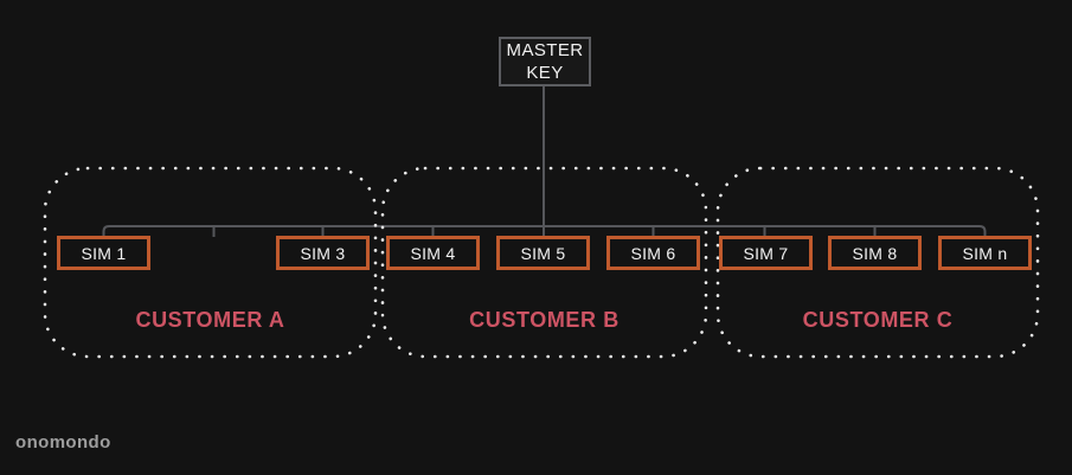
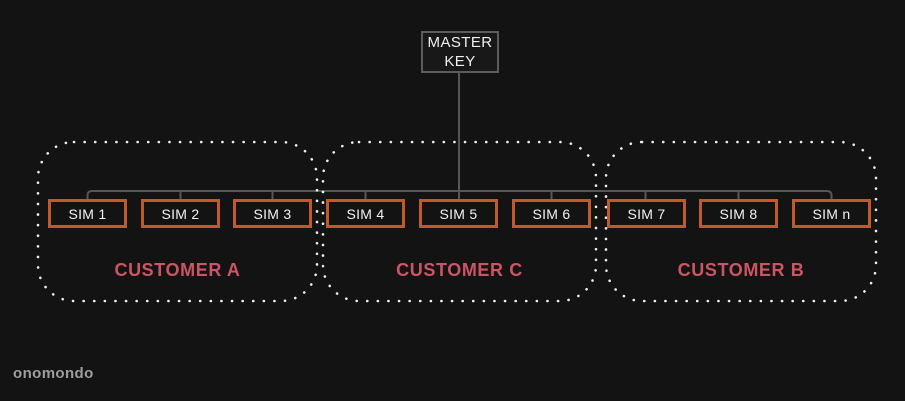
  MASTER KEY
  SIM 1
+ SIM 2
  SIM 3
  CUSTOMER A
  SIM 4
  SIM 5
  SIM 6
- CUSTOMER B
+ CUSTOMER C
  SIM 7
  SIM 8
  SIM n
- CUSTOMER C
+ CUSTOMER B
  onomondo
